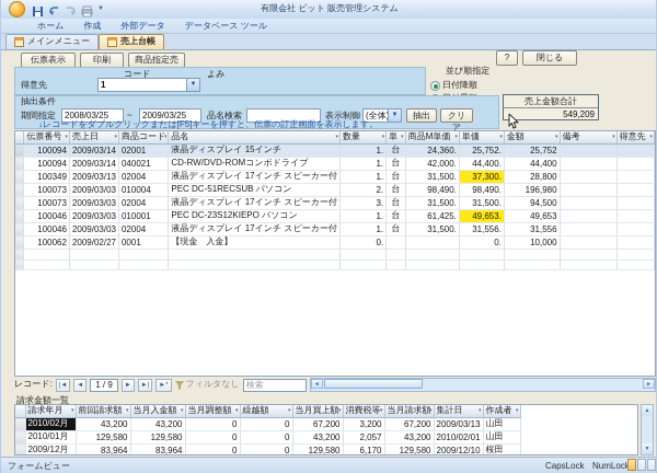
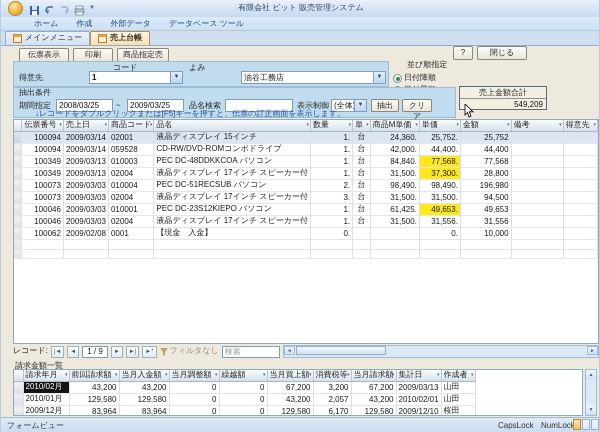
  有限会社 ビット 販売管理システム
  ホーム
  作成
  外部データ
  データベース ツール
  メインメニュー
  売上台帳
  伝票表示
  印刷
  商品指定売
  ?
  閉じる
  得意先
  コード
  よみ
  1
+ 油谷工務店
  並び順指定
  日付降順
  売上金額合計
  549,209
  抽出条件
  期間指定
  2008/03/25
  ~
  2009/03/25
  品名検索
  表示制御
  (全体
  抽出
  クリア
  ↓レコードをダブルクリックまたは[F5]キーを押すと、伝票の訂正画面を表示します。
  	伝票番号	売上日	商品コード	品名	数量	単	商品M単価	単価	金額	備考	得意先
  	100094	2009/03/14	02001	液晶ディスプレイ 15インチ	1.	台	24,360.	25,752.	25,752
- 	100094	2009/03/14	040021	CD-RW/DVD-ROMコンボドライブ	1.	台	42,000.	44,400.	44,400
+ 	100094	2009/03/14	059528	CD-RW/DVD-ROMコンボドライブ	1.	台	42,000.	44,400.	44,400
+ 	100349	2009/03/13	010003	PEC DC-48DDKKCOA パソコン	1.	台	84,840.	77,568.	77,568
  	100349	2009/03/13	02004	液晶ディスプレイ 17インチ スピーカー付	1.	台	31,500.	37,300.	28,800
  	100073	2009/03/03	010004	PEC DC-51RECSUB パソコン	2.	台	98,490.	98,490.	196,980
  	100073	2009/03/03	02004	液晶ディスプレイ 17インチ スピーカー付	3.	台	31,500.	31,500.	94,500
  	100046	2009/03/03	010001	PEC DC-23S12KIEPO パソコン	1.	台	61,425.	49,653.	49,653
  	100046	2009/03/03	02004	液晶ディスプレイ 17インチ スピーカー付	1.	台	31,500.	31,556.	31,556
- 	100062	2009/02/27	0001	【現金 入金】	0.			0.	10,000
+ 	100062	2009/02/08	0001	【現金 入金】	0.			0.	10,000
  レコード:
  1 / 9
  フィルタなし
  検索
  請求金額一覧
  	請求年月	前回請求額	当月入金額	当月調整額	繰越額	当月買上額	消費税等	当月請求額	集計日	作成者
  	2010/02月	43,200	43,200	0	0	67,200	3,200	67,200	2009/03/13	山田
  	2010/01月	129,580	129,580	0	0	43,200	2,057	43,200	2010/02/01	山田
  	2009/12月	83,964	83,964	0	0	129,580	6,170	129,580	2009/12/10	桜田
  フォームビュー
  CapsLock
  NumLoc
